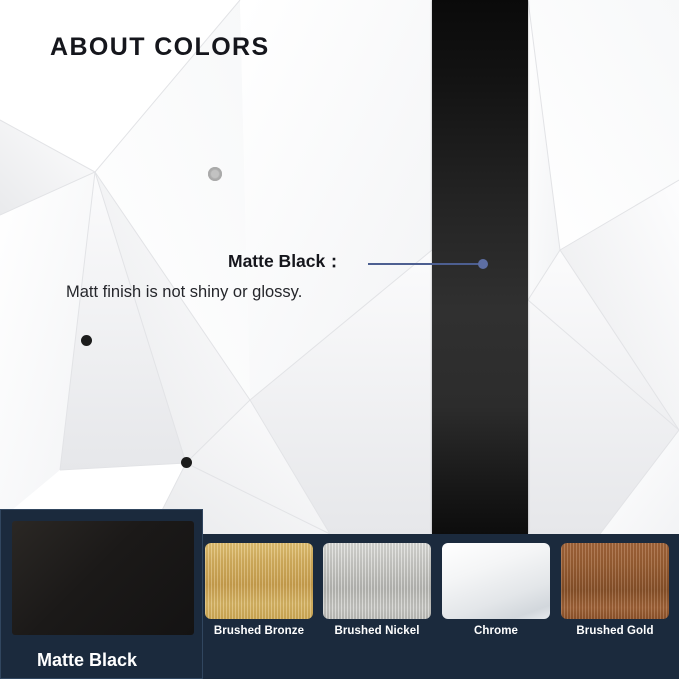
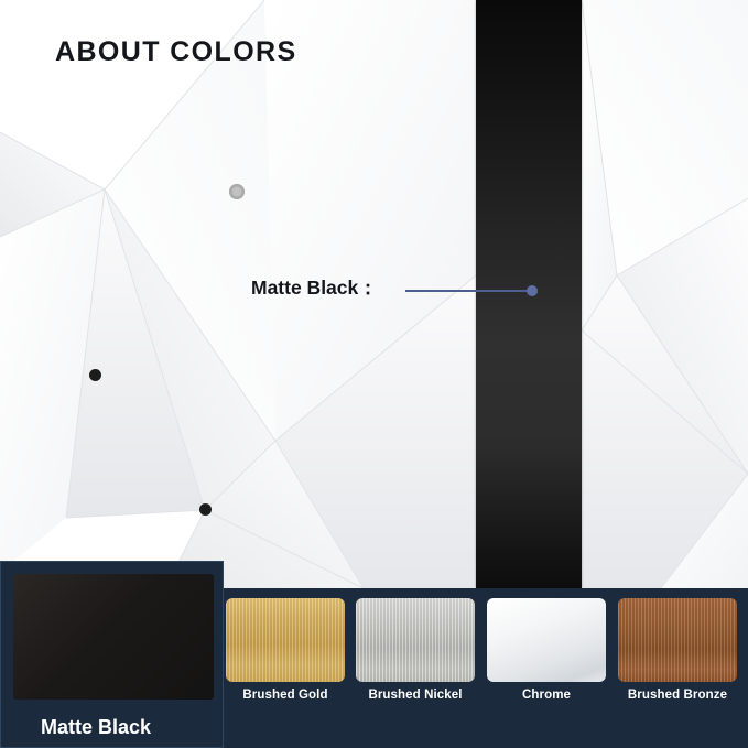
  ABOUT COLORS
  Matte Black：
- Matt finish is not shiny or glossy.
- Brushed Bronze
+ Brushed Gold
  Brushed Nickel
  Chrome
- Brushed Gold
+ Brushed Bronze
  Matte Black
